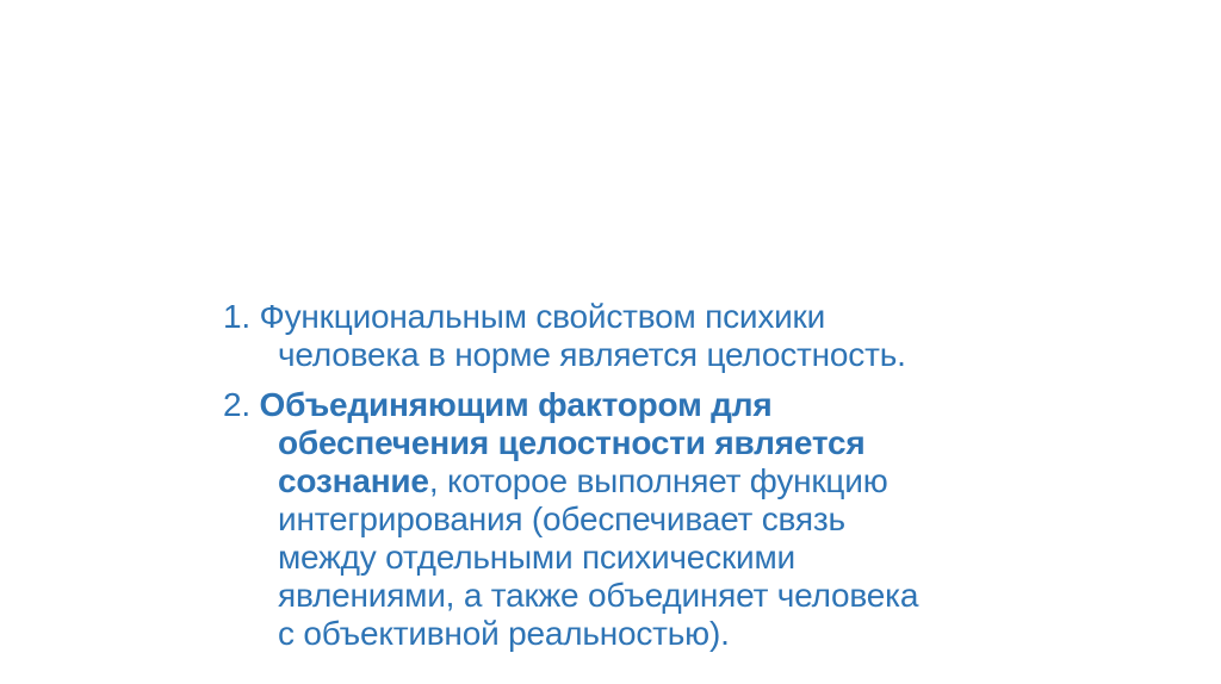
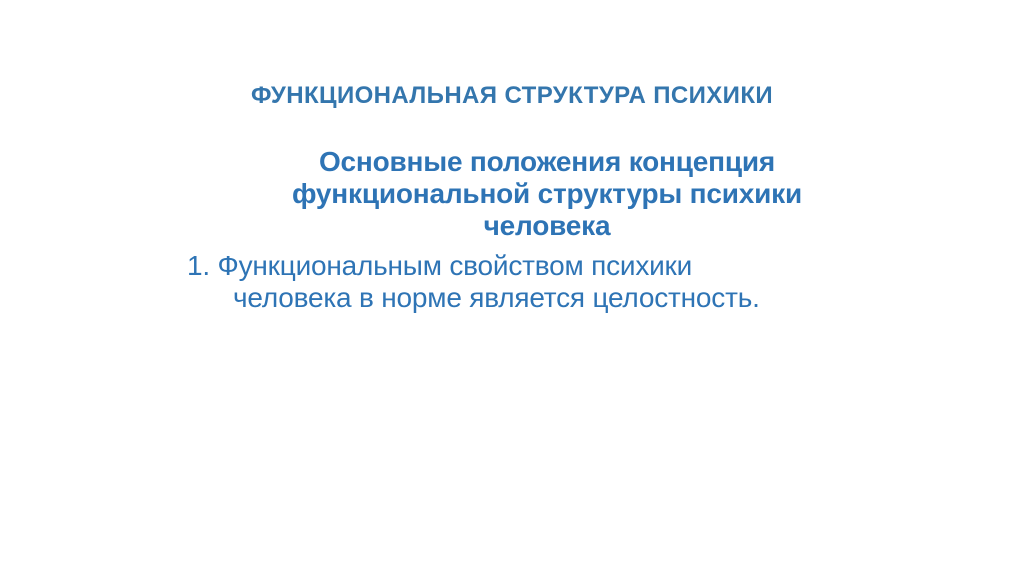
+ ФУНКЦИОНАЛЬНАЯ СТРУКТУРА ПСИХИКИ
+ Основные положения концепция
+ функциональной структуры психики
+ человека
  1. Функциональным свойством психики
  человека в норме является целостность.
- 2. Объединяющим фактором для
- обеспечения целостности является
- сознание, которое выполняет функцию
- интегрирования (обеспечивает связь
- между отдельными психическими
- явлениями, а также объединяет человека
- с объективной реальностью).
